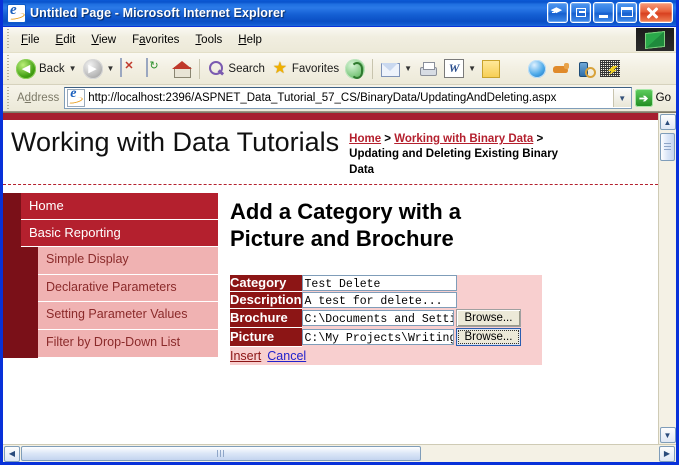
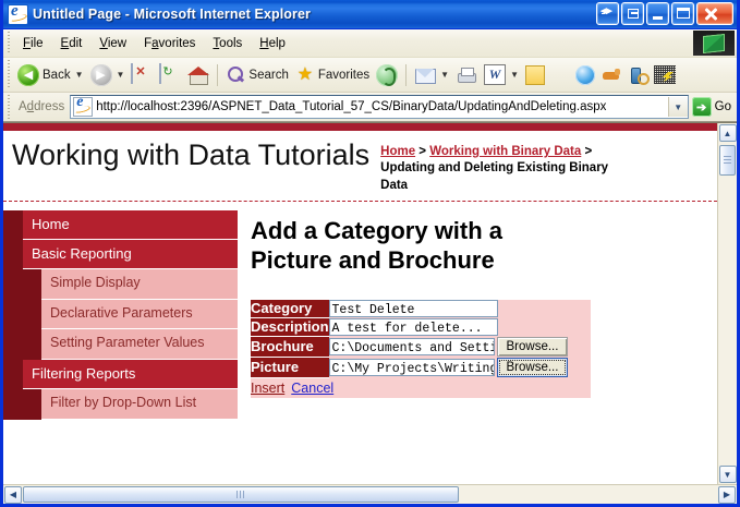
  Untitled Page - Microsoft Internet Explorer
  File
  Edit
  View
  Favorites
  Tools
  Help
  ◀
  Back
  ▼
  ▶
  ▼
  ✕
  ↻
  Search
  ★
  Favorites
  ▼
  W
  ▼
  Address
  http://localhost:2396/ASPNET_Data_Tutorial_57_CS/BinaryData/UpdatingAndDeleting.aspx
  ▼
  ➔
  Go
  Working with Data Tutorials
  Home > Working with Binary Data > Updating and Deleting Existing Binary Data
  Home
  Basic Reporting
  Simple Display
  Declarative Parameters
  Setting Parameter Values
+ Filtering Reports
  Filter by Drop-Down List
  Add a Category with a Picture and Brochure
  Category	Test Delete
  Description	A test for delete...
  Brochure	C:\Documents and Setti Browse...
  Picture	C:\My Projects\Writing Browse...
  Insert Cancel
  ▲
  ▼
  ◀
  ▶
